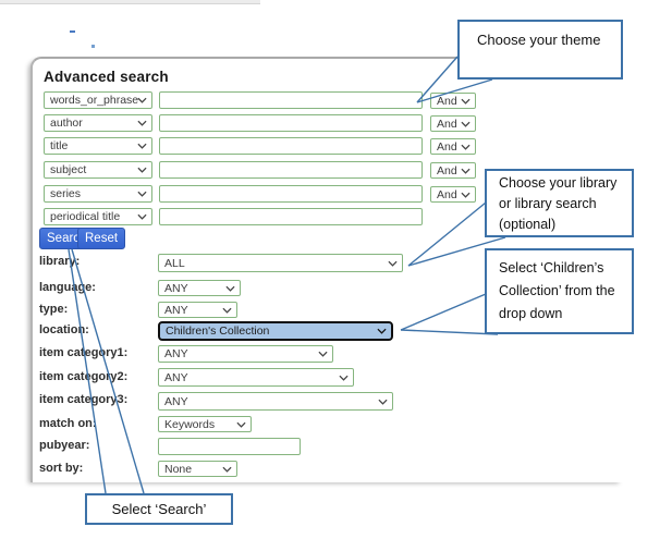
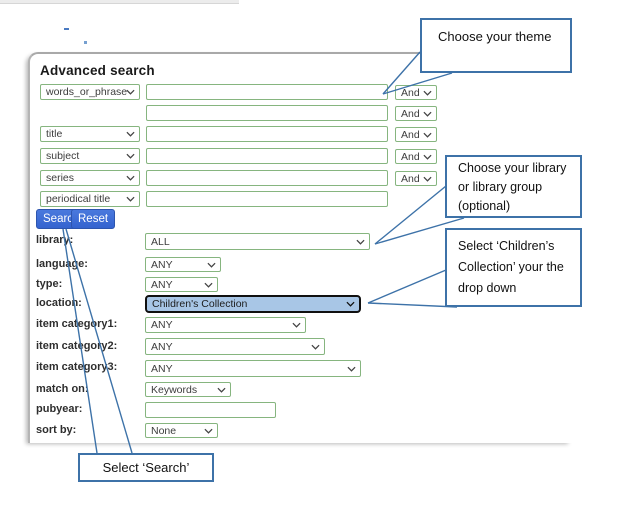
  Advanced search
  words_or_phrase
  And
- author
  And
  title
  And
  subject
  And
  series
  And
  periodical title
  Reset
  library:
  ALL
  languge:
  ANY
  type:
  ANY
  locatio:
  Children's Collection
  item categry1:
  ANY
  item catgory2:
  ANY
  item category3:
  ANY
  match on
  Keywords
  pubyear:
  sort by:
  None
  Choose your theme
- Choose your library or library search (optional)
+ Choose your library or library group (optional)
- Select ‘Children’s Collection’ from the drop down
+ Select ‘Children’s Collection’ your the drop down
  Select ‘Search’
